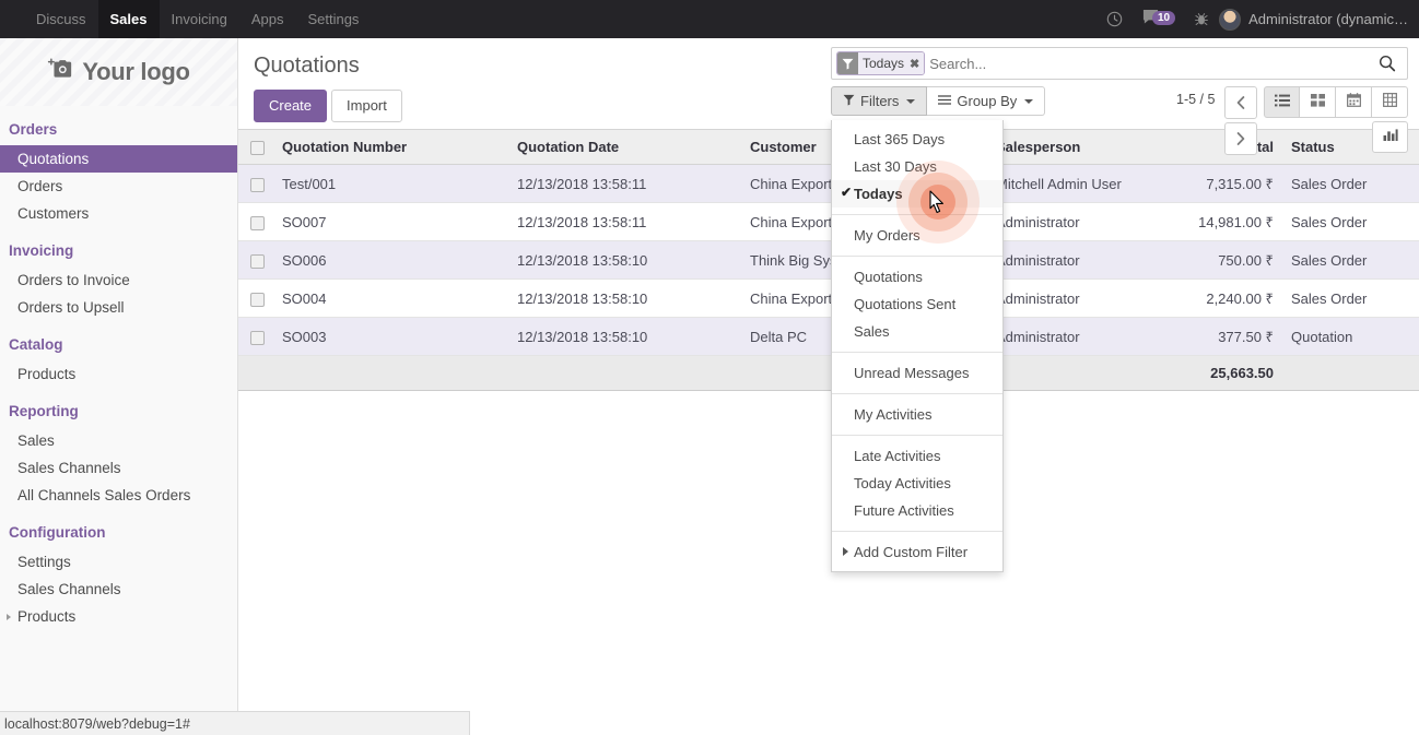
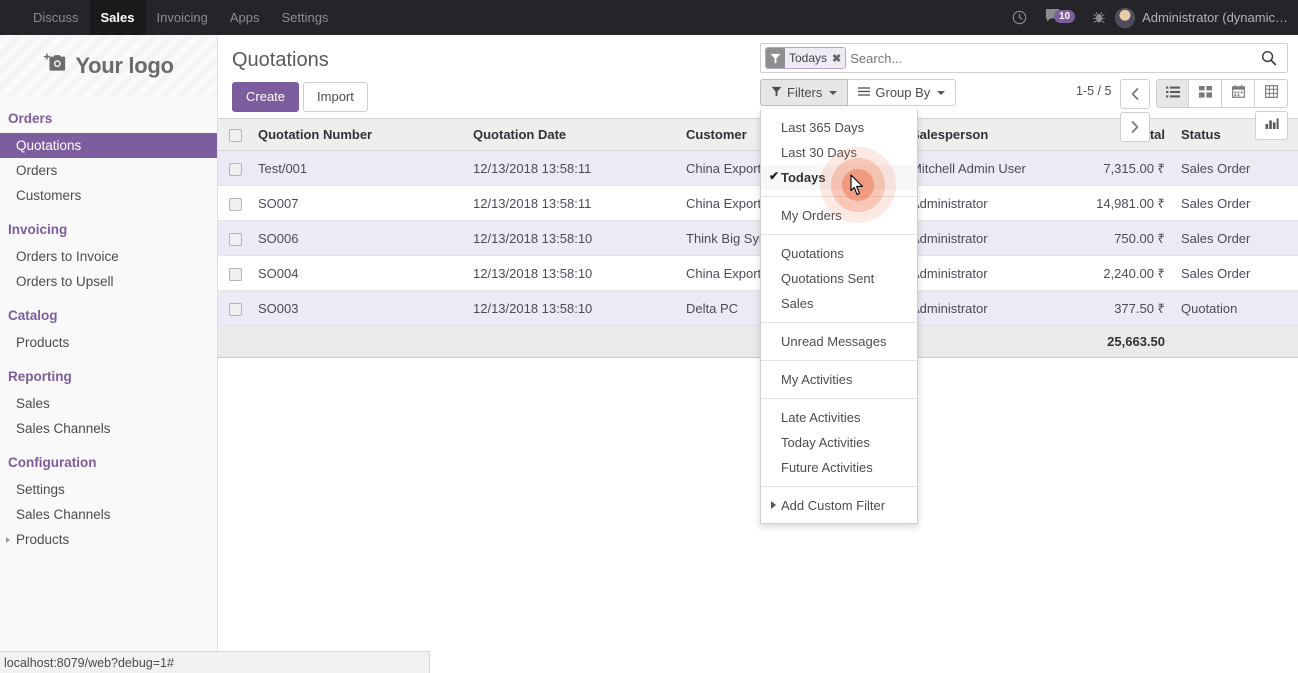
  Discuss
  Sales
  Invoicing
  Apps
  Settings
  10
  Administrator (dynamic…
  Your logo
  Orders
  Quotations
  Orders
  Customers
  Invoicing
  Orders to Invoice
  Orders to Upsell
  Catalog
  Products
  Reporting
  Sales
  Sales Channels
- All Channels Sales Orders
  Configuration
  Settings
  Sales Channels
  Products
  Quotations
  Create
  Import
  Todays
  ✖
  Search...
  Filters
  Group By
  1-5 / 5
  	Quotation Number	Quotation Date	Customer	alesperson	tal	Status
  	Test/001	12/13/2018 13:58:11	China Expor	itchell Admin User	7,315.00 ₹	Sales Order
  	SO007	12/13/2018 13:58:11	China Expor	dministrator	14,981.00 ₹	Sales Order
  	SO006	12/13/2018 13:58:10	Think Big Sy	dministrator	750.00 ₹	Sales Order
  	SO004	12/13/2018 13:58:10	China Expor	dministrator	2,240.00 ₹	Sales Order
  	SO003	12/13/2018 13:58:10	Delta PC	dministrator	377.50 ₹	Quotation
  					25,663.50
  Last 365 Days
  Last 30 Days
  ✔
  Todays
  My Orders
  Quotations
  Quotations Sent
  Sales
  Unread Messages
  My Activities
  Late Activities
  Today Activities
  Future Activities
  Add Custom Filter
  localhost:8079/web?debug=1#
